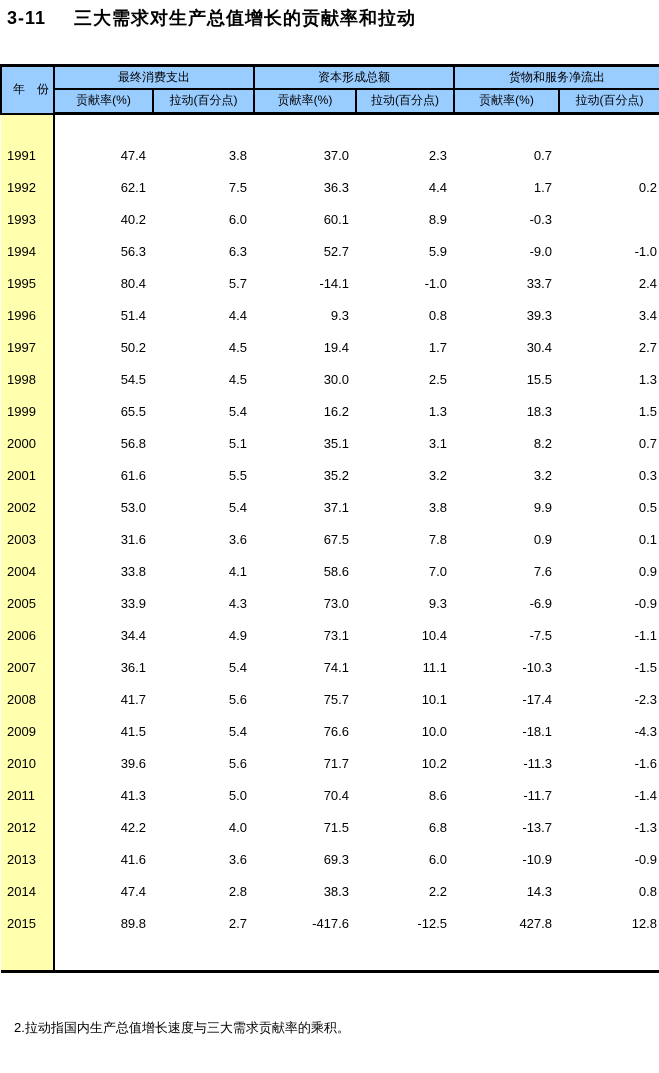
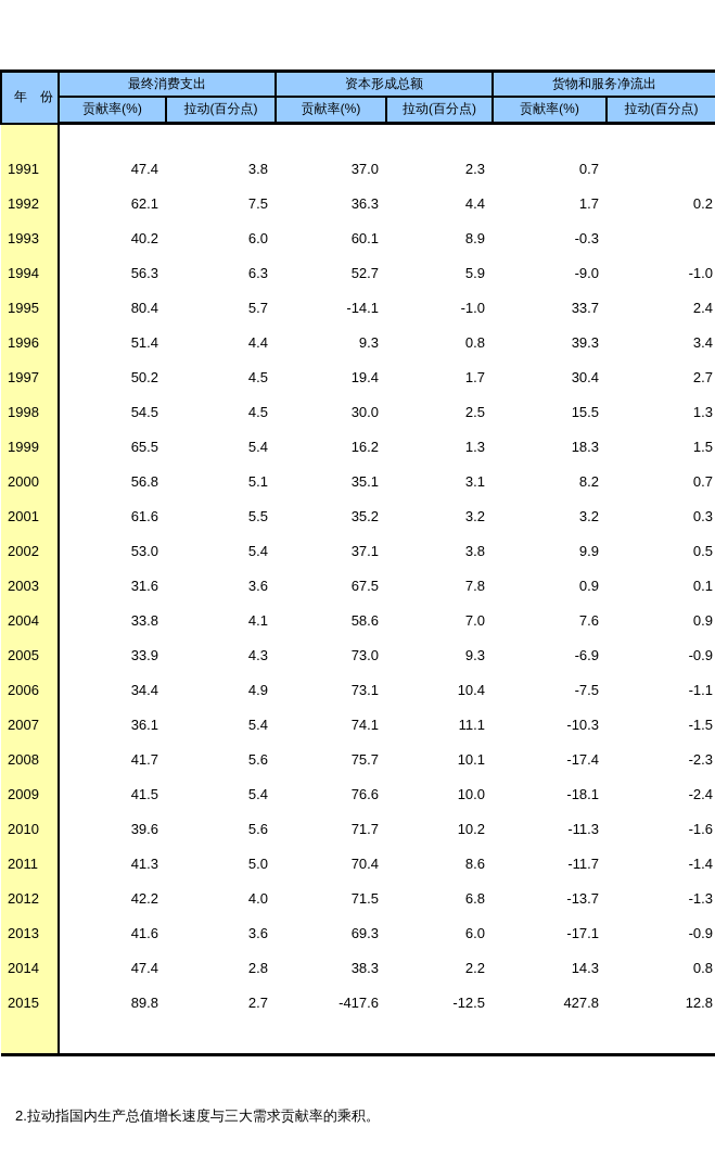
- 3-11
- 三大需求对生产总值增长的贡献率和拉动
  年 份	最终消费支出	资本形成总额	货物和服务净流出
  贡献率(%)	拉动(百分点)	贡献率(%)	拉动(百分点)	贡献率(%)	拉动(百分点)
  1991	47.4	3.8	37.0	2.3	0.7
  1992	62.1	7.5	36.3	4.4	1.7	0.2
  1993	40.2	6.0	60.1	8.9	-0.3
  1994	56.3	6.3	52.7	5.9	-9.0	-1.0
  1995	80.4	5.7	-14.1	-1.0	33.7	2.4
  1996	51.4	4.4	9.3	0.8	39.3	3.4
  1997	50.2	4.5	19.4	1.7	30.4	2.7
  1998	54.5	4.5	30.0	2.5	15.5	1.3
  1999	65.5	5.4	16.2	1.3	18.3	1.5
  2000	56.8	5.1	35.1	3.1	8.2	0.7
  2001	61.6	5.5	35.2	3.2	3.2	0.3
  2002	53.0	5.4	37.1	3.8	9.9	0.5
  2003	31.6	3.6	67.5	7.8	0.9	0.1
  2004	33.8	4.1	58.6	7.0	7.6	0.9
  2005	33.9	4.3	73.0	9.3	-6.9	-0.9
  2006	34.4	4.9	73.1	10.4	-7.5	-1.1
  2007	36.1	5.4	74.1	11.1	-10.3	-1.5
  2008	41.7	5.6	75.7	10.1	-17.4	-2.3
- 2009	41.5	5.4	76.6	10.0	-18.1	-4.3
+ 2009	41.5	5.4	76.6	10.0	-18.1	-2.4
  2010	39.6	5.6	71.7	10.2	-11.3	-1.6
  2011	41.3	5.0	70.4	8.6	-11.7	-1.4
  2012	42.2	4.0	71.5	6.8	-13.7	-1.3
- 2013	41.6	3.6	69.3	6.0	-10.9	-0.9
+ 2013	41.6	3.6	69.3	6.0	-17.1	-0.9
  2014	47.4	2.8	38.3	2.2	14.3	0.8
  2015	89.8	2.7	-417.6	-12.5	427.8	12.8
  2.拉动指国内生产总值增长速度与三大需求贡献率的乘积。
